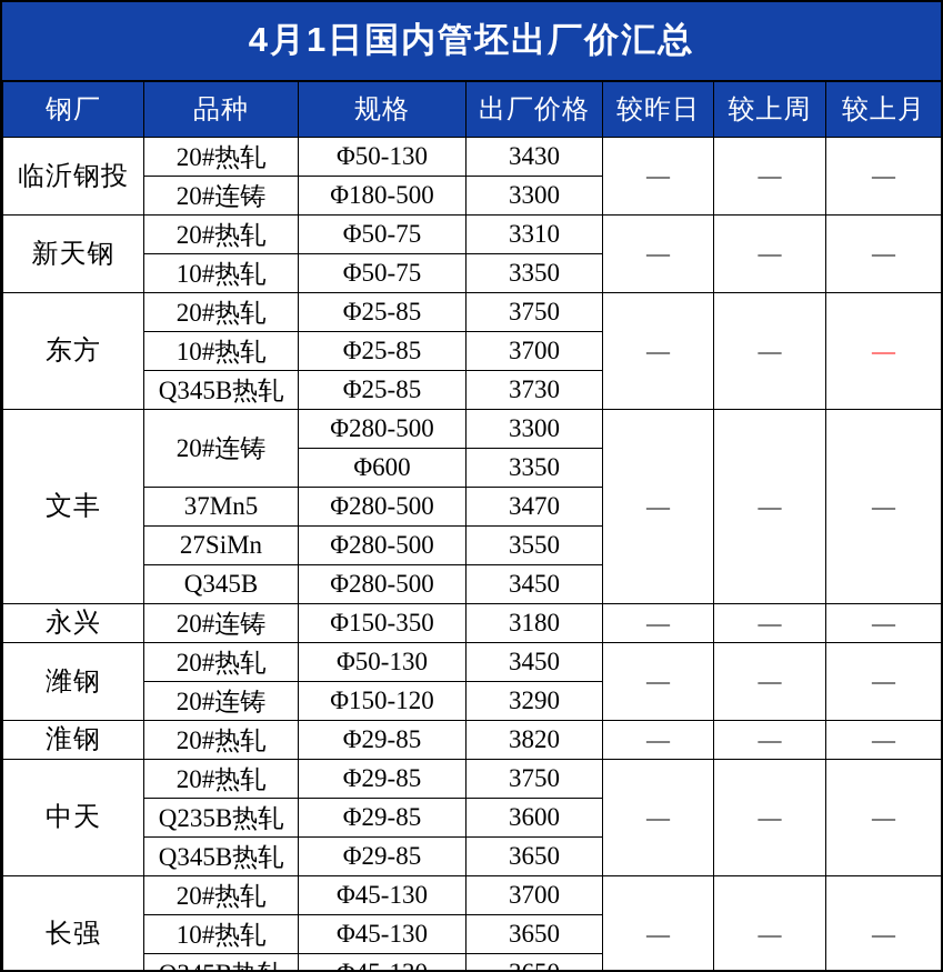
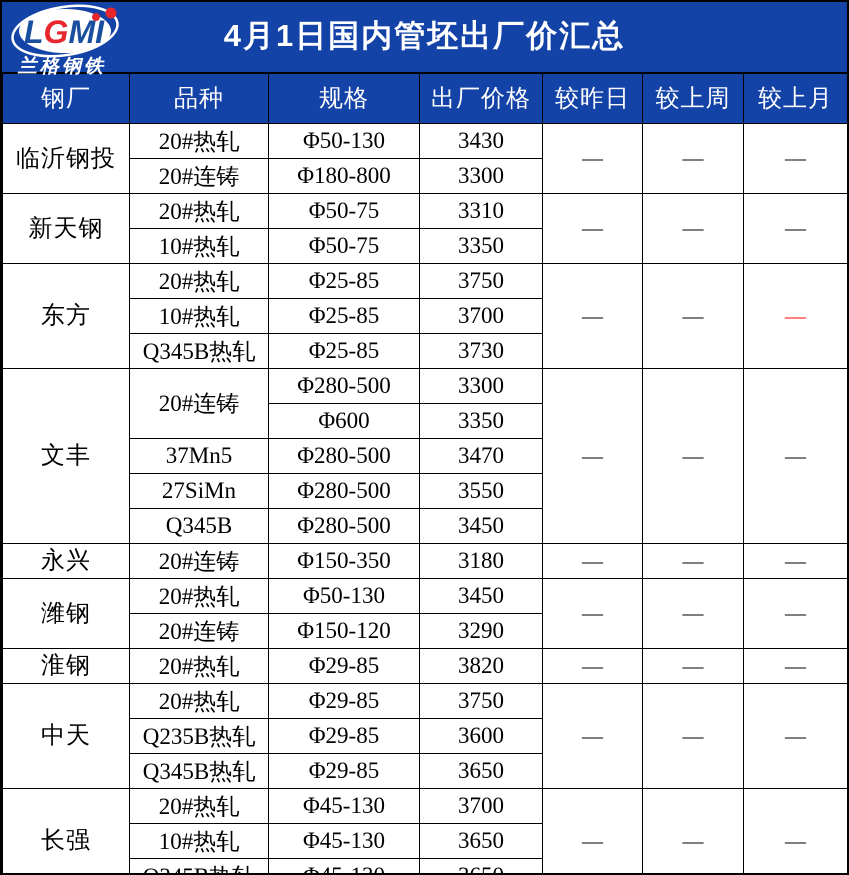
+ LGMI
+ 兰格钢铁
  4月1日国内管坯出厂价汇总
  钢厂	品种	规格	出厂价格	较昨日	较上周	较上月
  临沂钢投	20#热轧	Φ50-130	3430	—	—	—
- 20#连铸	Φ180-500	3300
+ 20#连铸	Φ180-800	3300
  新天钢	20#热轧	Φ50-75	3310	—	—	—
  10#热轧	Φ50-75	3350
  东方	20#热轧	Φ25-85	3750	—	—	—
  10#热轧	Φ25-85	3700
  Q345B热轧	Φ25-85	3730
  文丰	20#连铸	Φ280-500	3300	—	—	—
  Φ600	3350
  37Mn5	Φ280-500	3470
  27SiMn	Φ280-500	3550
  Q345B	Φ280-500	3450
  永兴	20#连铸	Φ150-350	3180	—	—	—
  潍钢	20#热轧	Φ50-130	3450	—	—	—
  20#连铸	Φ150-120	3290
  淮钢	20#热轧	Φ29-85	3820	—	—	—
  中天	20#热轧	Φ29-85	3750	—	—	—
  Q235B热轧	Φ29-85	3600
  Q345B热轧	Φ29-85	3650
  长强	20#热轧	Φ45-130	3700	—	—	—
  10#热轧	Φ45-130	3650
